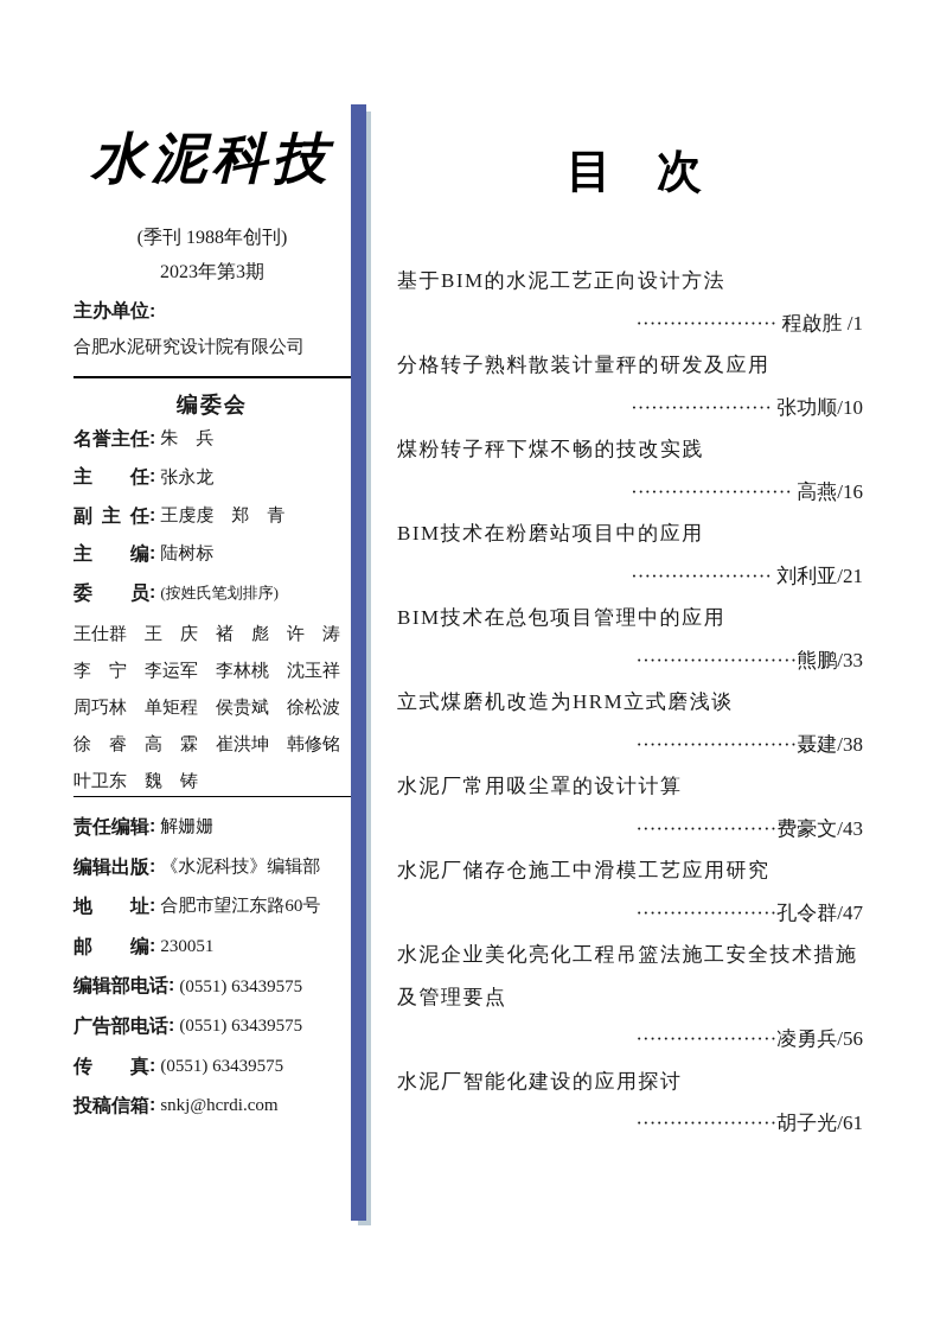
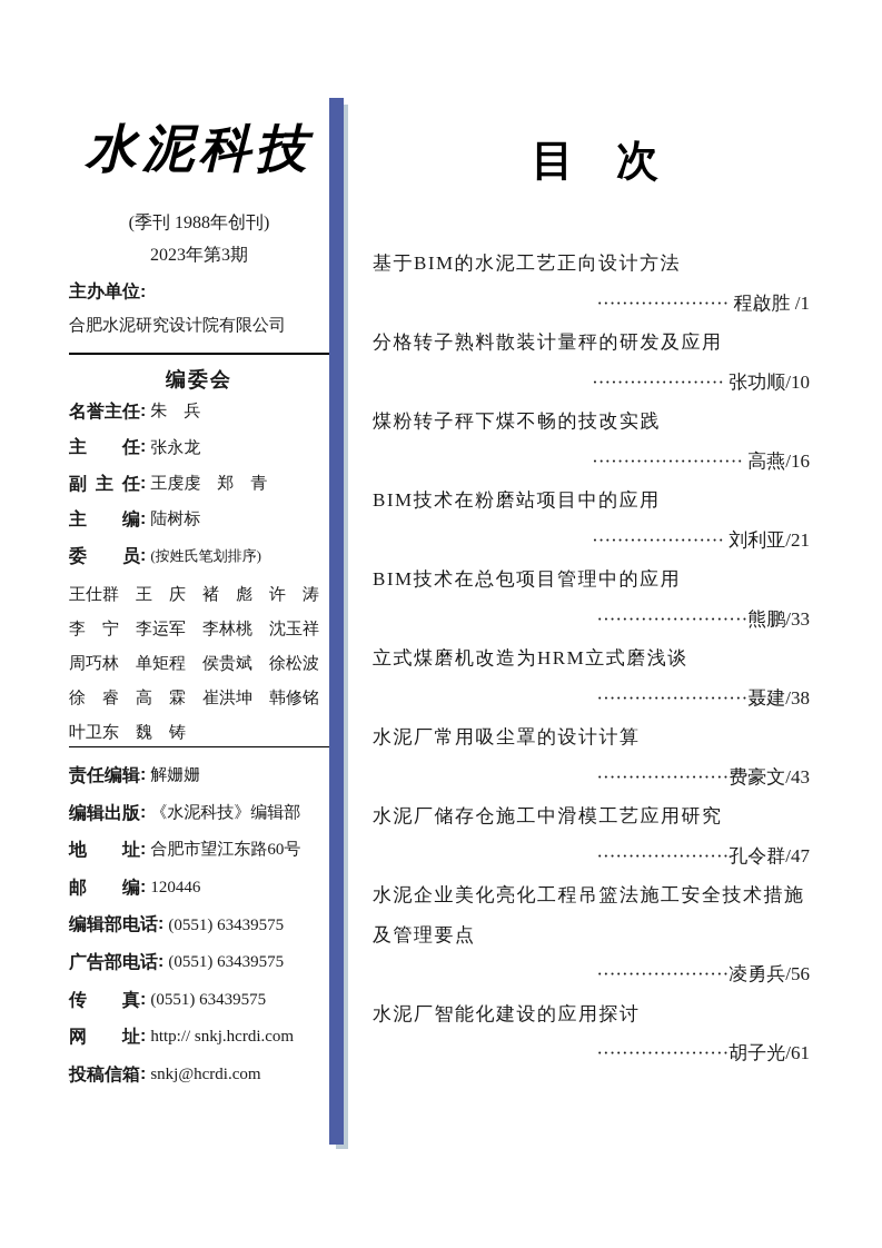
  水泥科技
  (季刊 1988年创刊)
  2023年第3期
  主办单位:
  合肥水泥研究设计院有限公司
  编委会
  名誉主任: 朱 兵
  主任: 张永龙
  副主任: 王虔虔 郑 青
  主编: 陆树标
  委员: (按姓氏笔划排序)
  王仕群
  王 庆
  褚 彪
  许 涛
  李 宁
  李运军
  李林桃
  沈玉祥
  周巧林
  单矩程
  侯贵斌
  徐松波
  徐 睿
  高 霖
  崔洪坤
  韩修铭
  叶卫东
  魏 铸
  责任编辑: 解姗姗
  编辑出版: 《水泥科技》编辑部
  地址: 合肥市望江东路60号
- 邮编: 230051
+ 邮编: 120446
  编辑部电话: (0551) 63439575
  广告部电话: (0551) 63439575
  传真: (0551) 63439575
+ 网址: http:// snkj.hcrdi.com
  投稿信箱: snkj@hcrdi.com
  目 次
  基于BIM的水泥工艺正向设计方法
  ····················· 程啟胜 /1
  分格转子熟料散装计量秤的研发及应用
  ····················· 张功顺/10
  煤粉转子秤下煤不畅的技改实践
  ························ 高燕/16
  BIM技术在粉磨站项目中的应用
  ····················· 刘利亚/21
  BIM技术在总包项目管理中的应用
  ························熊鹏/33
  立式煤磨机改造为HRM立式磨浅谈
  ························聂建/38
  水泥厂常用吸尘罩的设计计算
  ·····················费豪文/43
  水泥厂储存仓施工中滑模工艺应用研究
  ·····················孔令群/47
  水泥企业美化亮化工程吊篮法施工安全技术措施
  及管理要点
  ·····················凌勇兵/56
  水泥厂智能化建设的应用探讨
  ·····················胡子光/61
